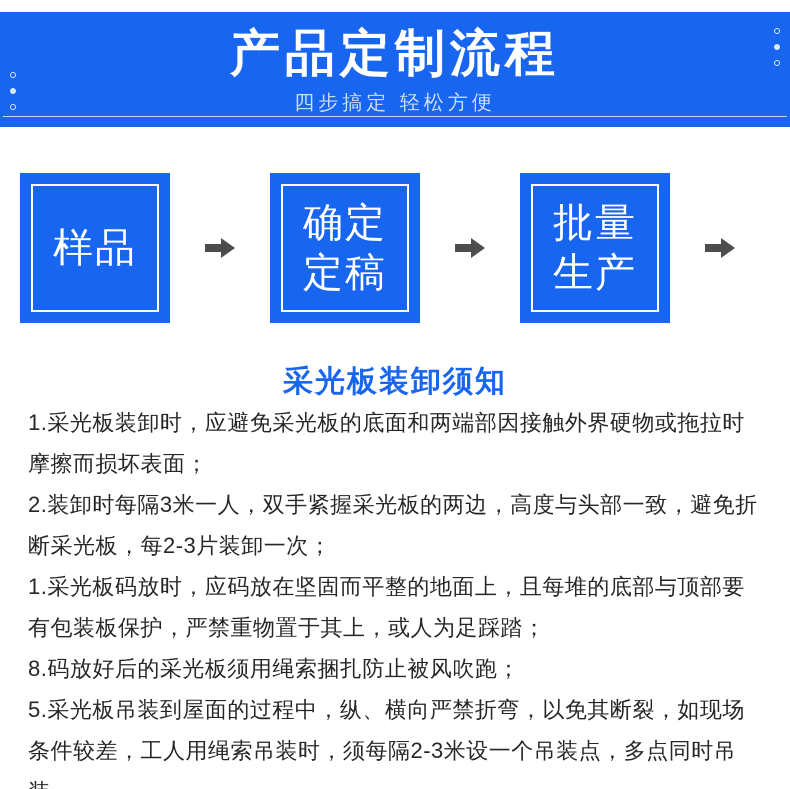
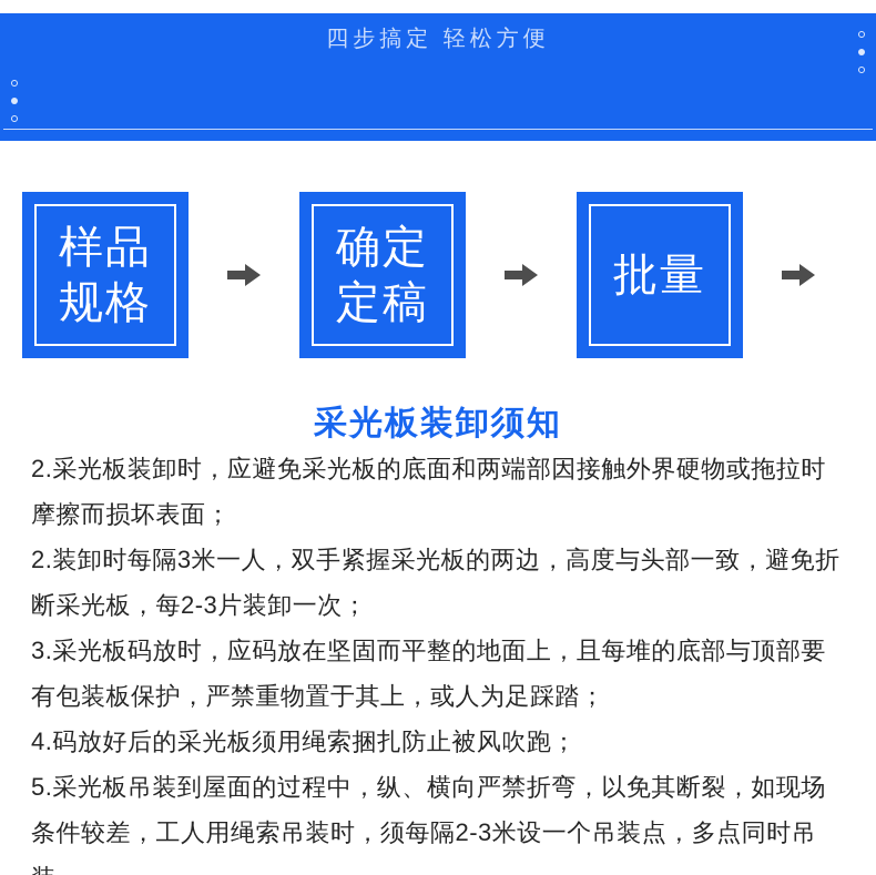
- 产品定制流程
  四步搞定 轻松方便
  样品
+ 规格
  确定
  定稿
  批量
- 生产
  采光板装卸须知
- 1.采光板装卸时，应避免采光板的底面和两端部因接触外界硬物或拖拉时摩擦而损坏表面；
+ 2.采光板装卸时，应避免采光板的底面和两端部因接触外界硬物或拖拉时摩擦而损坏表面；
  2.装卸时每隔3米一人，双手紧握采光板的两边，高度与头部一致，避免折断采光板，每2-3片装卸一次；
- 1.采光板码放时，应码放在坚固而平整的地面上，且每堆的底部与顶部要有包装板保护，严禁重物置于其上，或人为足踩踏；
+ 3.采光板码放时，应码放在坚固而平整的地面上，且每堆的底部与顶部要有包装板保护，严禁重物置于其上，或人为足踩踏；
- 8.码放好后的采光板须用绳索捆扎防止被风吹跑；
+ 4.码放好后的采光板须用绳索捆扎防止被风吹跑；
  5.采光板吊装到屋面的过程中，纵、横向严禁折弯，以免其断裂，如现场条件较差，工人用绳索吊装时，须每隔2-3米设一个吊装点，多点同时吊
